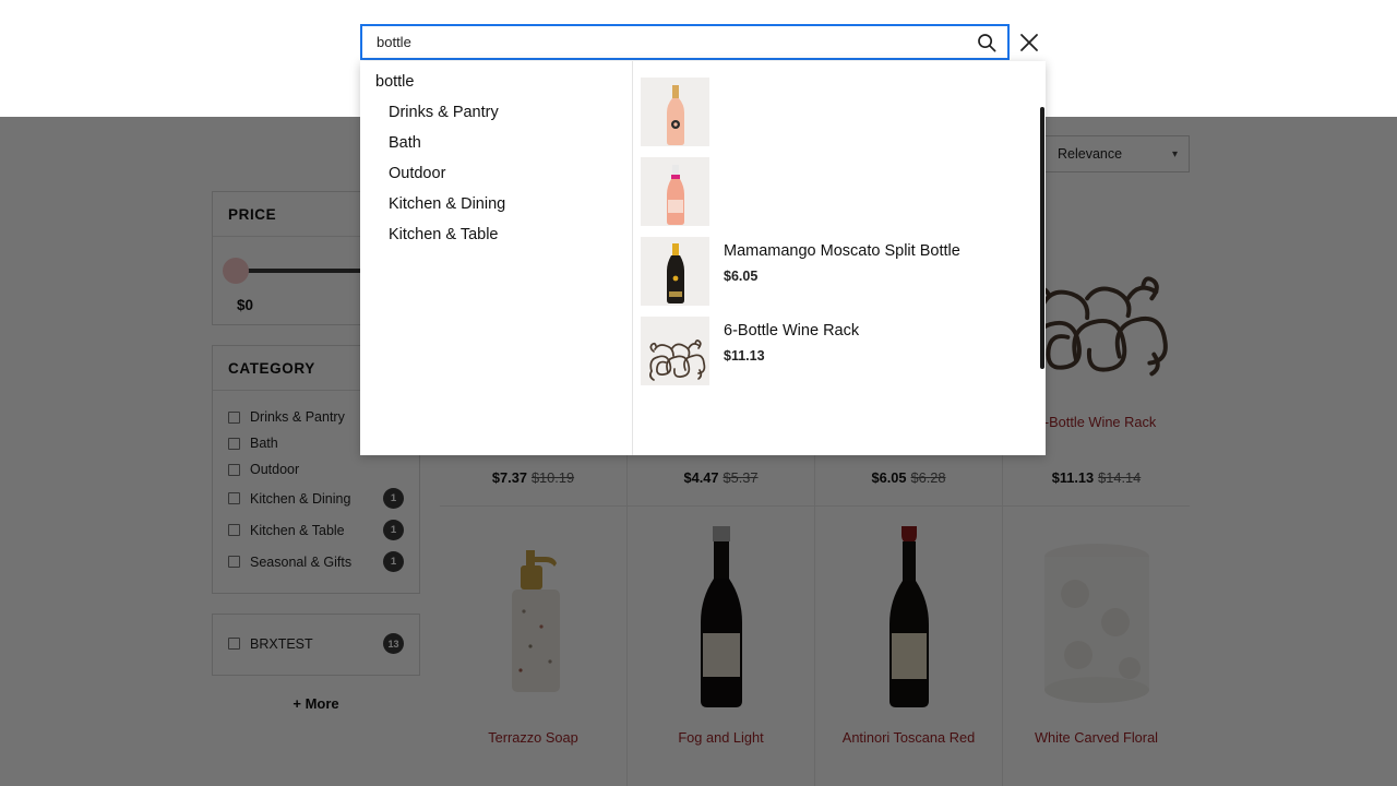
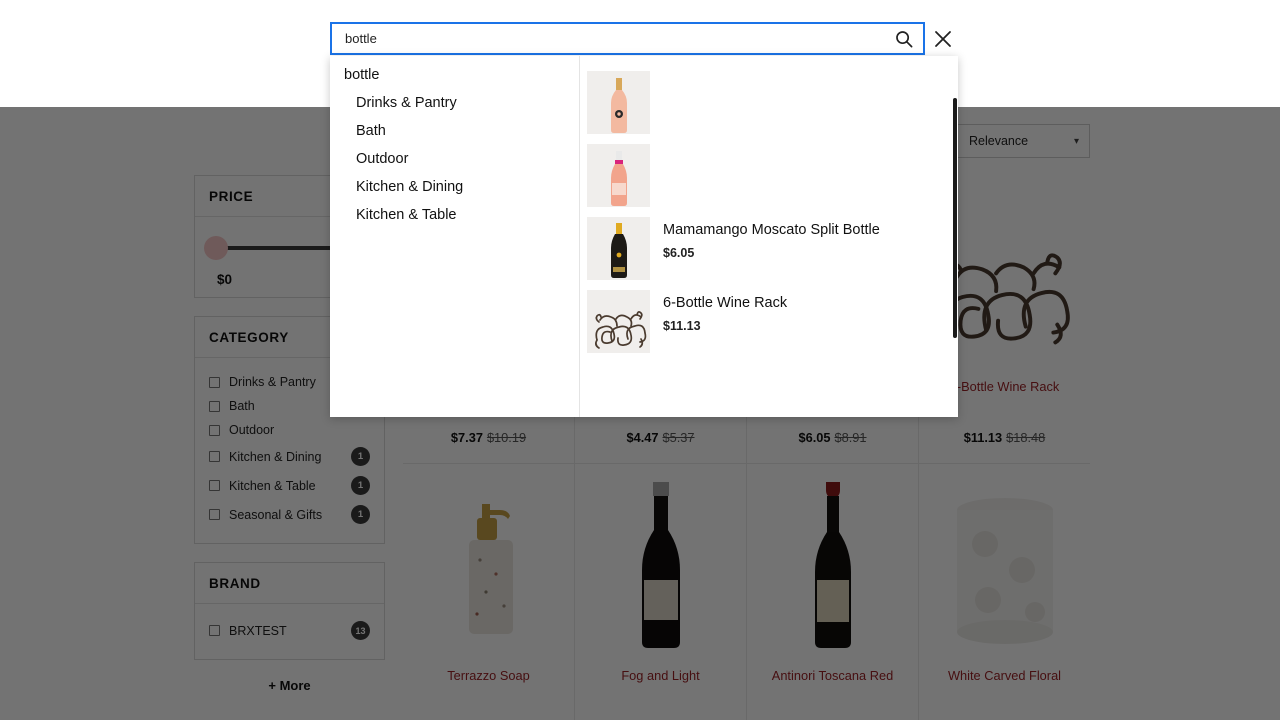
  PRICE
  $0
  CATEGORY
  Drinks & Pantry
  Bath
  Outdoor
  Kitchen & Dining
  1
  Kitchen & Table
  1
  Seasonal & Gifts
  1
+ BRAND
  BRXTEST
  13
  + More
  Relevance
  ▾
  $7.37 $10.19
  $4.47 $5.37
- $6.05 $6.28
+ $6.05 $8.91
  -Bottle Wine Rack
- $11.13 $14.14
+ $11.13 $18.48
  Terrazzo Soap
  Fog and Light
  Antinori Toscana Red
  White Carved Floral
  bottle
  bottle
  Drinks & Pantry
  Bath
  Outdoor
  Kitchen & Dining
  Kitchen & Table
  Mamamango Moscato Split Bottle
  $6.05
  6-Bottle Wine Rack
  $11.13
